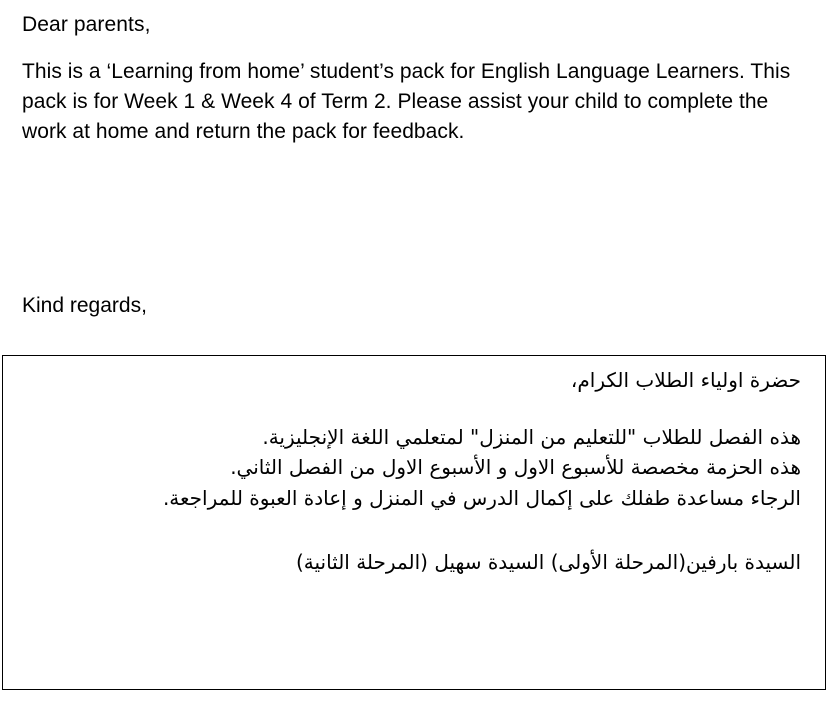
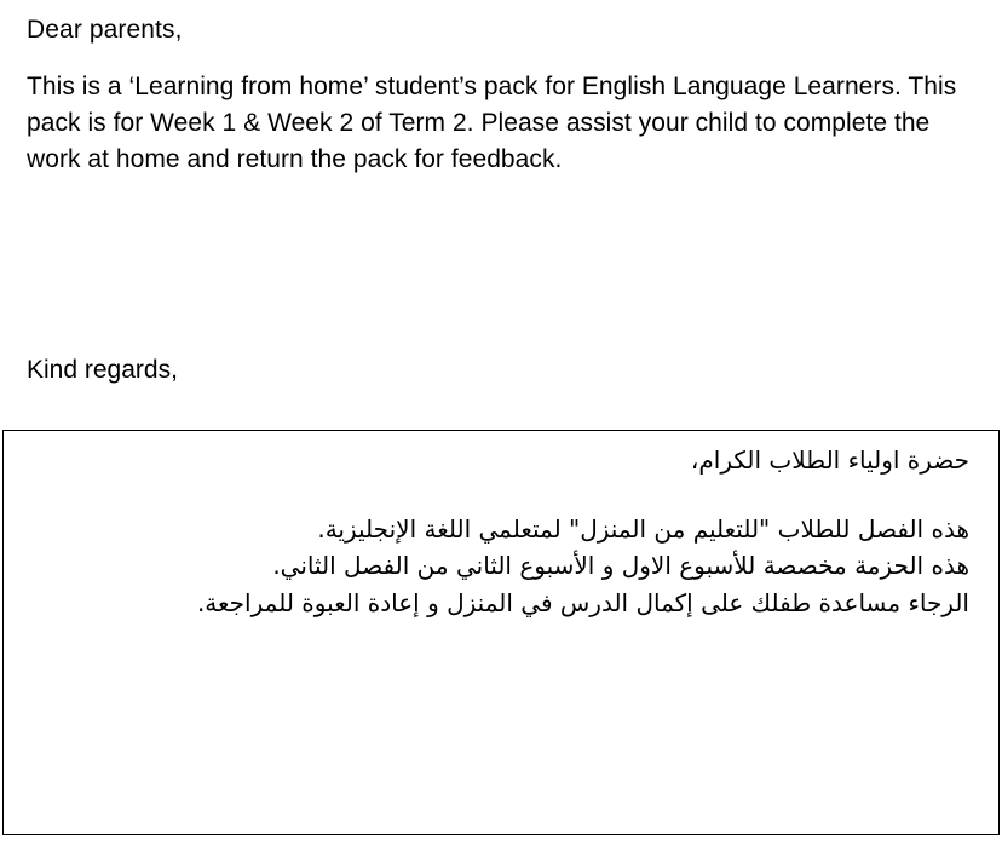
  Dear parents,
- This is a ‘Learning from home’ student’s pack for English Language Learners. This pack is for Week 1 & Week 4 of Term 2. Please assist your child to complete the work at home and return the pack for feedback.
+ This is a ‘Learning from home’ student’s pack for English Language Learners. This pack is for Week 1 & Week 2 of Term 2. Please assist your child to complete the work at home and return the pack for feedback.
  Kind regards,
  حضرة اولياء الطلاب الكرام،
  هذه الفصل للطلاب "للتعليم من المنزل" لمتعلمي اللغة الإنجليزية.
- هذه الحزمة مخصصة للأسبوع الاول و الأسبوع الاول من الفصل الثاني.
+ هذه الحزمة مخصصة للأسبوع الاول و الأسبوع الثاني من الفصل الثاني.
  الرجاء مساعدة طفلك على إكمال الدرس في المنزل و إعادة العبوة للمراجعة.
- السيدة بارفين(المرحلة الأولى) السيدة سهيل (المرحلة الثانية)
